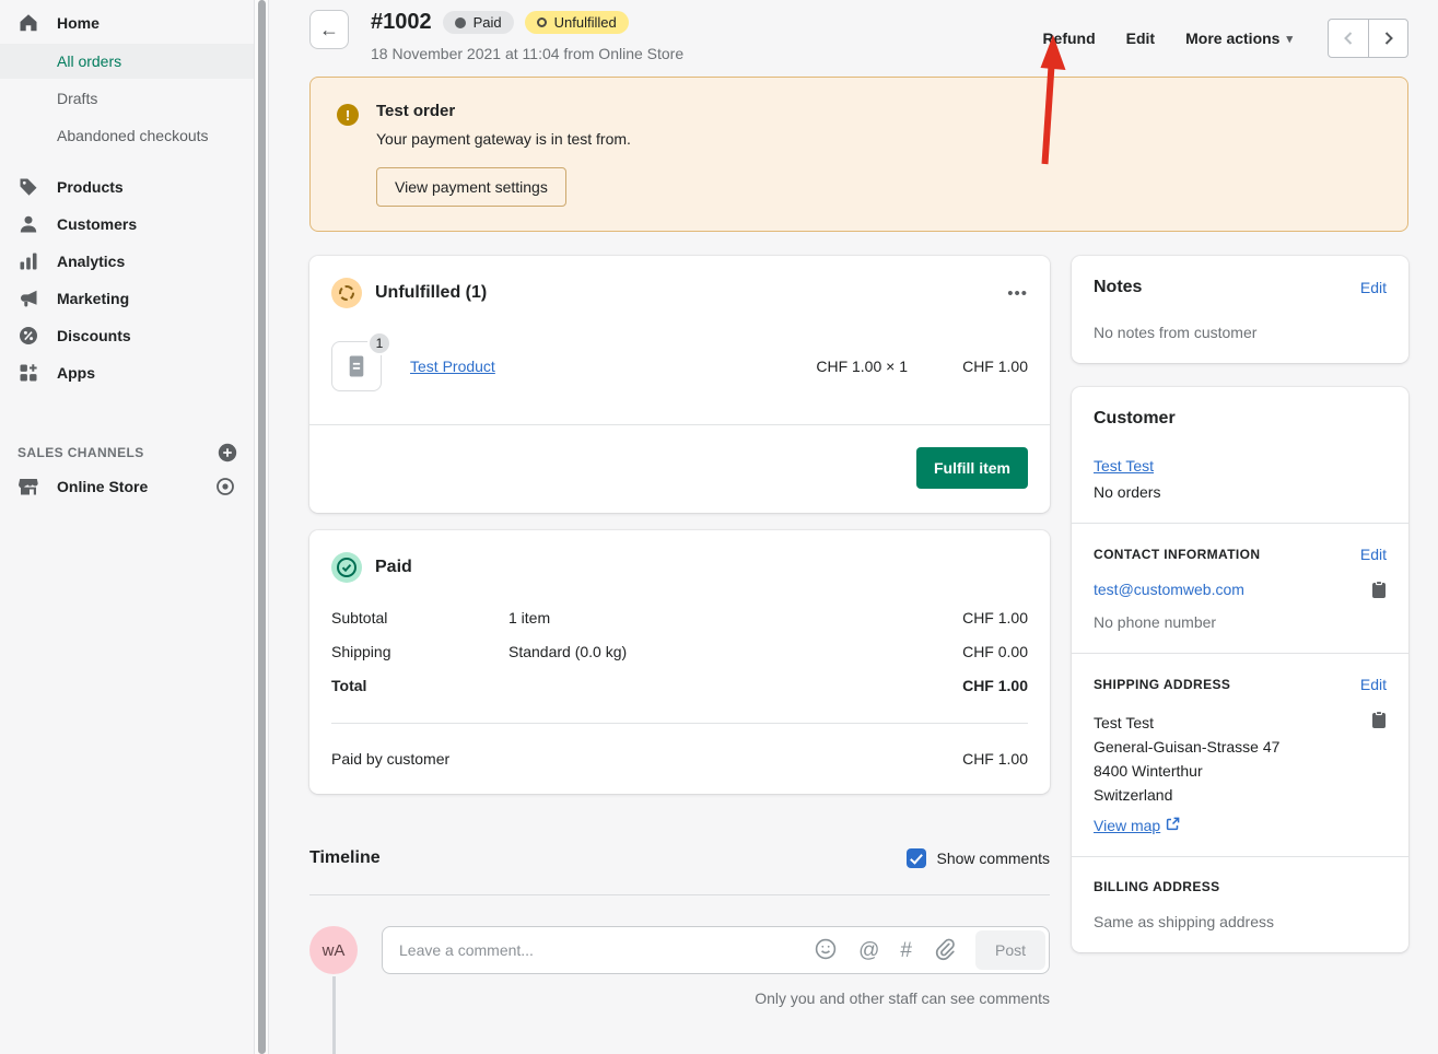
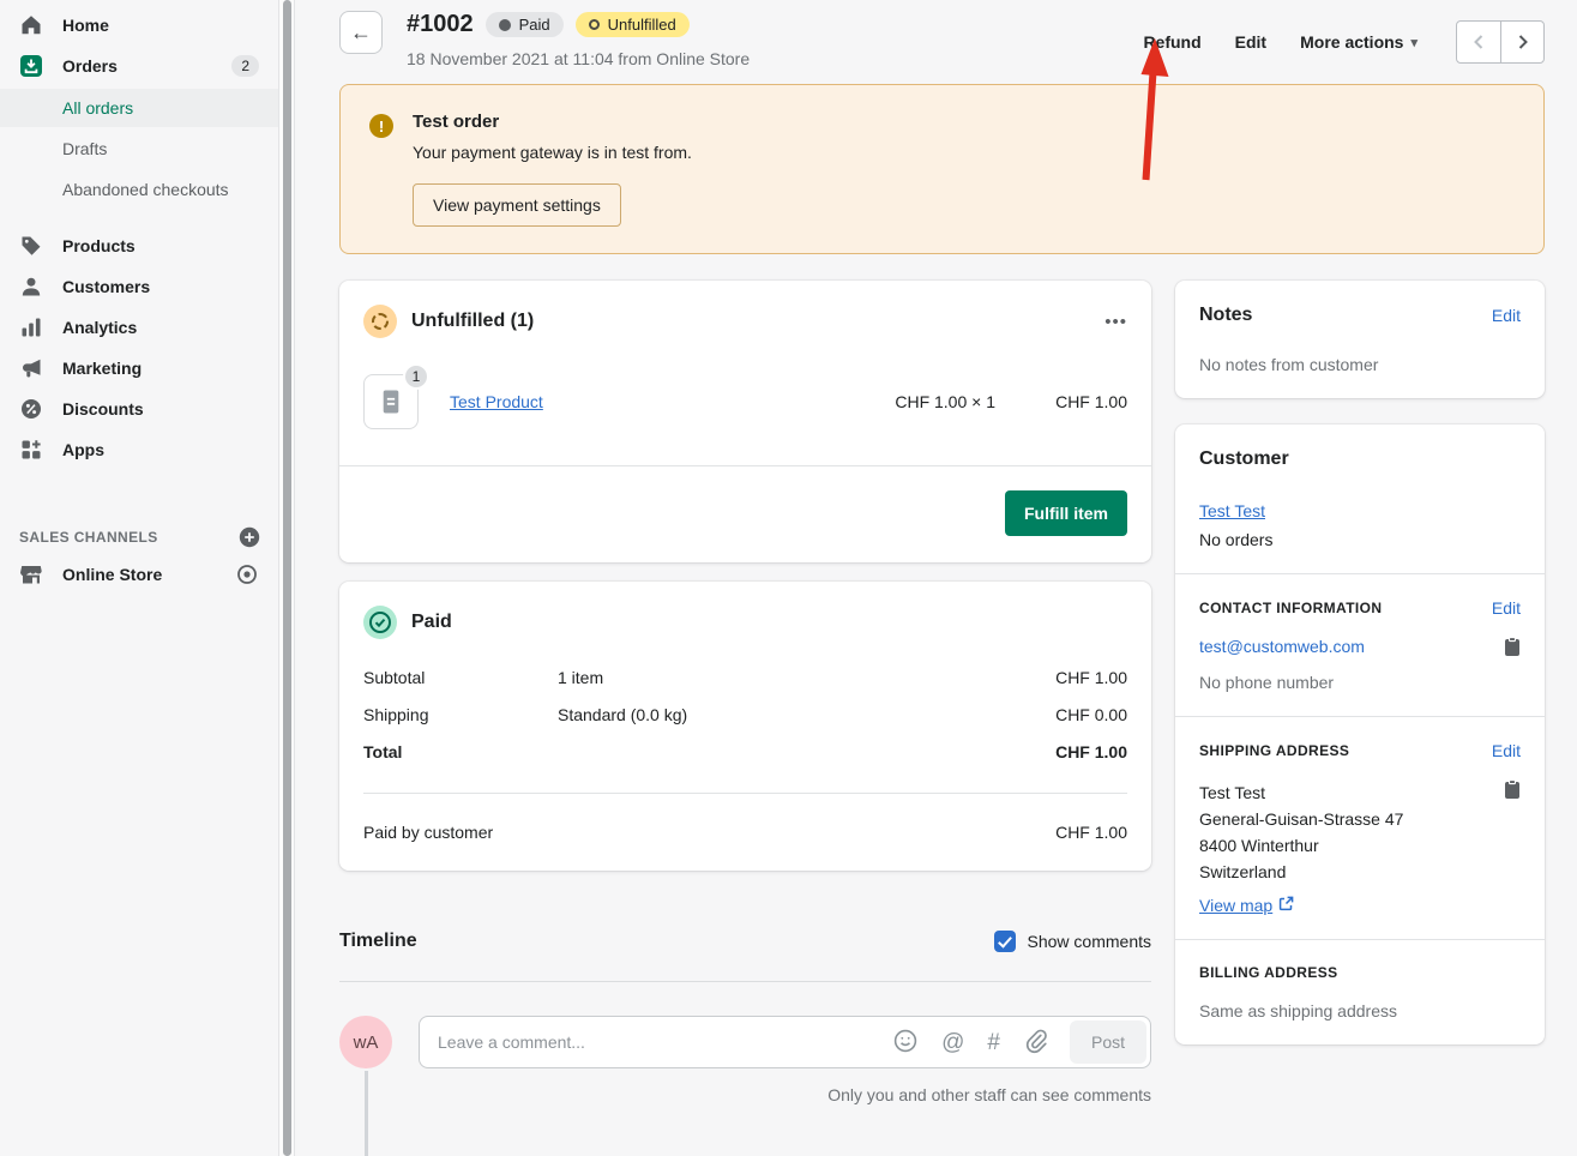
  Home
+ Orders
+ 2
  All orders
  Drafts
  Abandoned checkouts
  Products
  Customers
  Analytics
  Marketing
  Discounts
  Apps
  SALES CHANNELS
  Online Store
  ←
  #1002
  Paid
  Unfulfilled
  18 November 2021 at 11:04 from Online Store
  Refund
  Edit
  More actions
  ▾
  !
  Test order
  Your payment gateway is in test from.
  View payment settings
  Unfulfilled (1)
  •••
  1
  Test Product
  CHF 1.00 × 1
  CHF 1.00
  Fulfill item
  Paid
  Subtotal
  1 item
  CHF 1.00
  Shipping
  Standard (0.0 kg)
  CHF 0.00
  Total
  CHF 1.00
  Paid by customer
  CHF 1.00
  Timeline
  Show comments
  wA
  Leave a comment...
  @
  #
  Post
  Only you and other staff can see comments
  Notes
  Edit
  No notes from customer
  Customer
  Test Test
  No orders
  CONTACT INFORMATION
  Edit
  test@customweb.com
  No phone number
  SHIPPING ADDRESS
  Edit
  Test Test
  General-Guisan-Strasse 47
  8400 Winterthur
  Switzerland
  View map
  BILLING ADDRESS
  Same as shipping address
